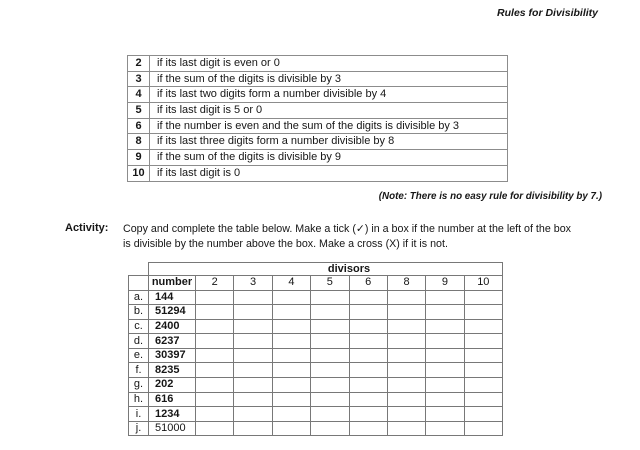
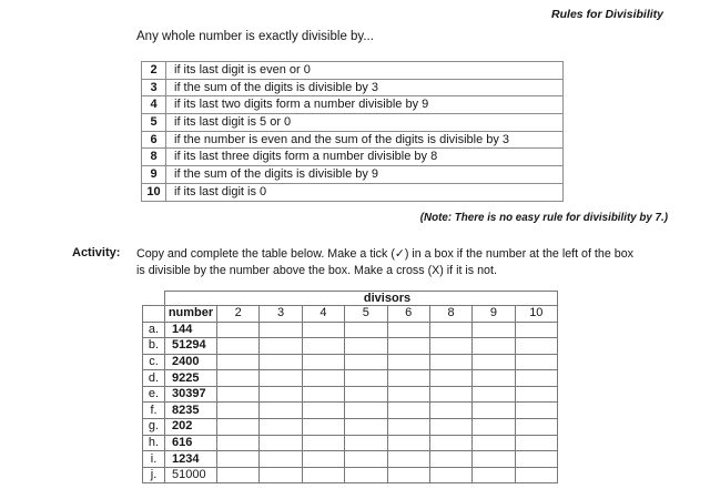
  Rules for Divisibility
+ Any whole number is exactly divisible by...
  2	if its last digit is even or 0
  3	if the sum of the digits is divisible by 3
- 4	if its last two digits form a number divisible by 4
+ 4	if its last two digits form a number divisible by 9
  5	if its last digit is 5 or 0
  6	if the number is even and the sum of the digits is divisible by 3
  8	if its last three digits form a number divisible by 8
  9	if the sum of the digits is divisible by 9
  10	if its last digit is 0
  (Note: There is no easy rule for divisibility by 7.)
  Activity:
  Copy and complete the table below. Make a tick (✓) in a box if the number at the left of the box
  is divisible by the number above the box. Make a cross (X) if it is not.
  	divisors
  	number	2	3	4	5	6	8	9	10
  a.	144
  b.	51294
  c.	2400
- d.	6237
+ d.	9225
  e.	30397
  f.	8235
  g.	202
  h.	616
  i.	1234
  j.	51000
